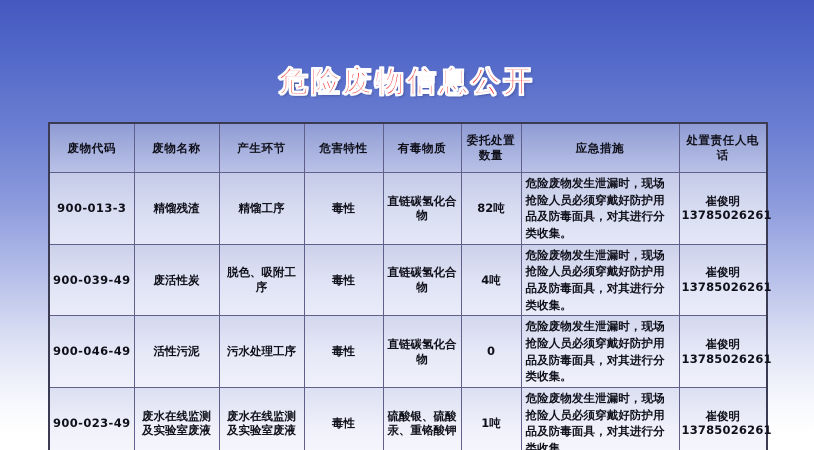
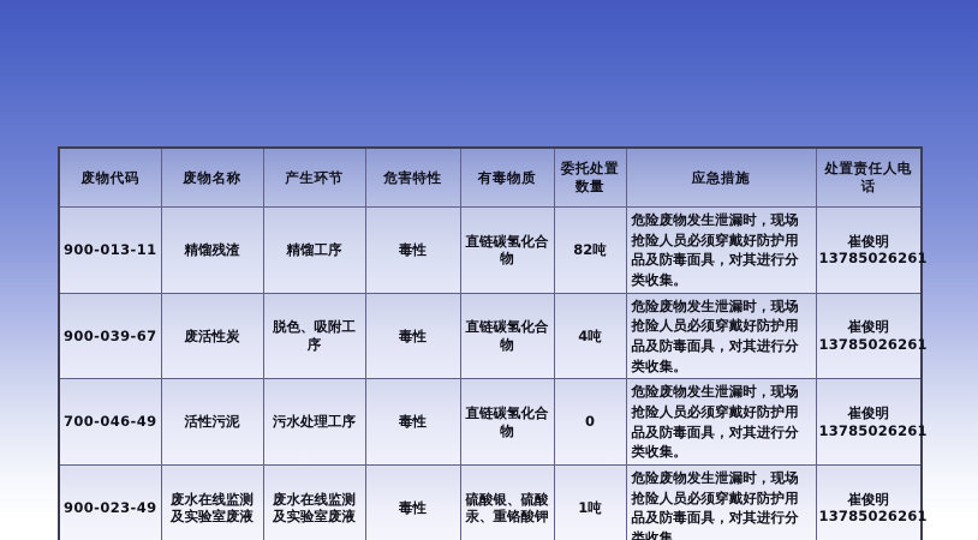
- 危险废物信息公开
  废物代码	废物名称	产生环节	危害特性	有毒物质	委托处置数量	应急措施	处置责任人电话
- 900-013-3	精馏残渣	精馏工序	毒性	直链碳氢化合物	82吨	危险废物发生泄漏时，现场抢险人员必须穿戴好防护用品及防毒面具，对其进行分类收集。	崔俊明 13785026261
+ 900-013-11	精馏残渣	精馏工序	毒性	直链碳氢化合物	82吨	危险废物发生泄漏时，现场抢险人员必须穿戴好防护用品及防毒面具，对其进行分类收集。	崔俊明 13785026261
- 900-039-49	废活性炭	脱色、吸附工序	毒性	直链碳氢化合物	4吨	危险废物发生泄漏时，现场抢险人员必须穿戴好防护用品及防毒面具，对其进行分类收集。	崔俊明 13785026261
+ 900-039-67	废活性炭	脱色、吸附工序	毒性	直链碳氢化合物	4吨	危险废物发生泄漏时，现场抢险人员必须穿戴好防护用品及防毒面具，对其进行分类收集。	崔俊明 13785026261
- 900-046-49	活性污泥	污水处理工序	毒性	直链碳氢化合物	0	危险废物发生泄漏时，现场抢险人员必须穿戴好防护用品及防毒面具，对其进行分类收集。	崔俊明 13785026261
+ 700-046-49	活性污泥	污水处理工序	毒性	直链碳氢化合物	0	危险废物发生泄漏时，现场抢险人员必须穿戴好防护用品及防毒面具，对其进行分类收集。	崔俊明 13785026261
  900-023-49	废水在线监测及实验室废液	废水在线监测及实验室废液	毒性	硫酸银、硫酸汞、重铬酸钾	1吨	危险废物发生泄漏时，现场抢险人员必须穿戴好防护用品及防毒面具，对其进行分类收集。	崔俊明 13785026261
